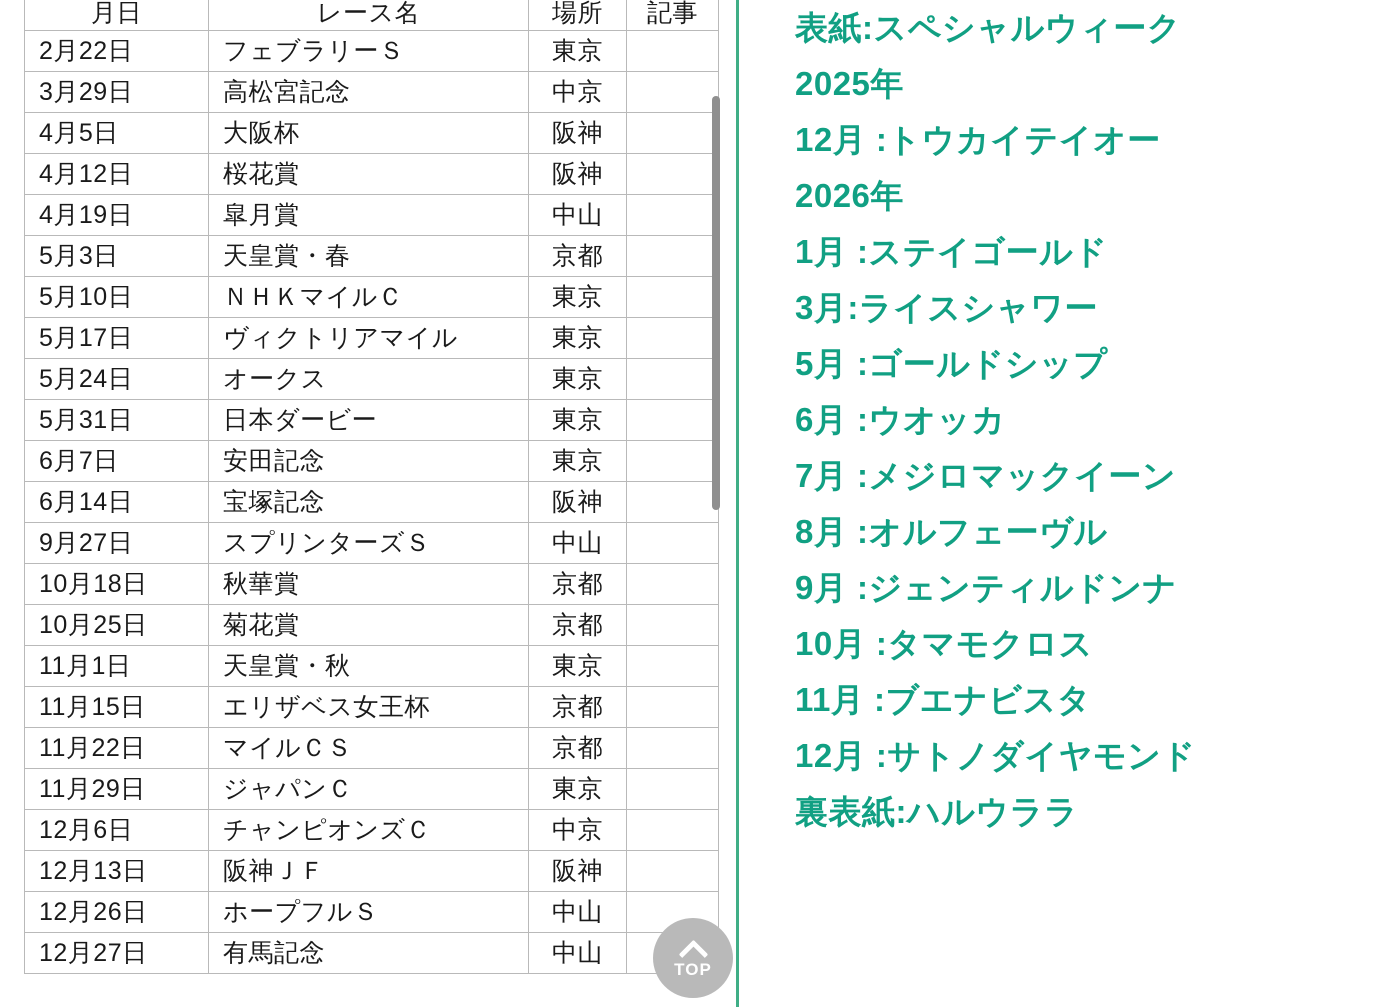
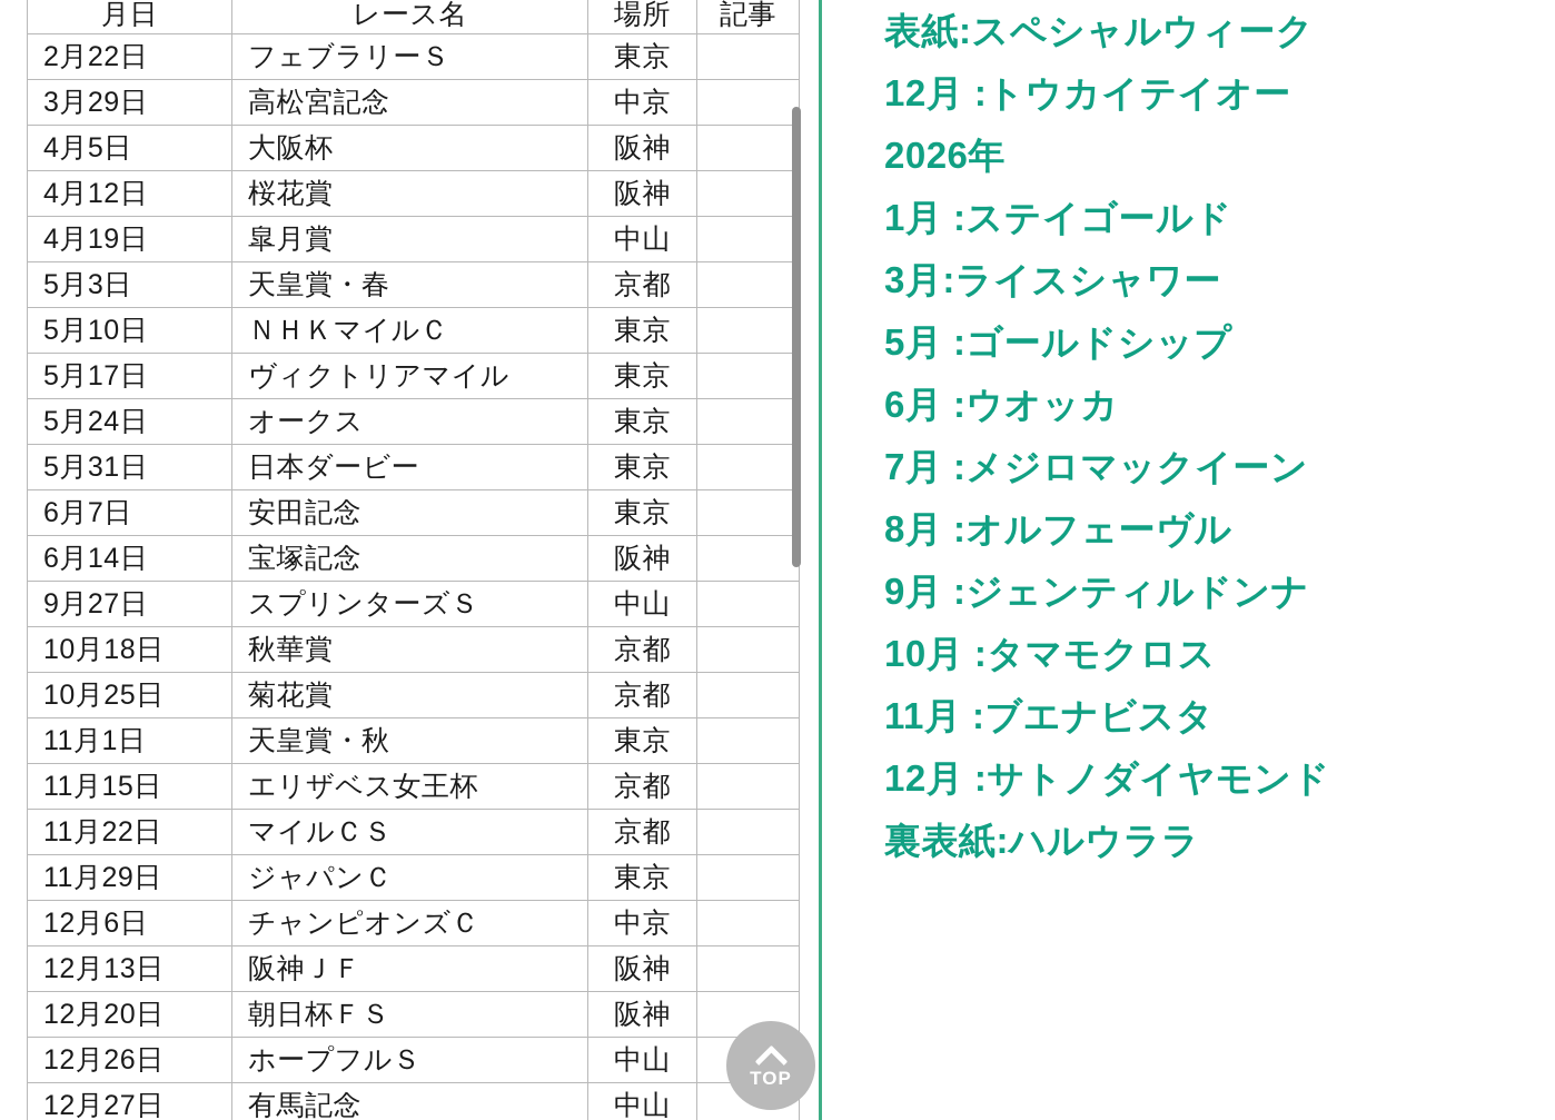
  月日	レース名	場所	記事
  2月22日	フェブラリーＳ	東京
  3月29日	高松宮記念	中京
  4月5日	大阪杯	阪神
  4月12日	桜花賞	阪神
  4月19日	皐月賞	中山
  5月3日	天皇賞・春	京都
  5月10日	ＮＨＫマイルＣ	東京
  5月17日	ヴィクトリアマイル	東京
  5月24日	オークス	東京
  5月31日	日本ダービー	東京
  6月7日	安田記念	東京
  6月14日	宝塚記念	阪神
  9月27日	スプリンターズＳ	中山
  10月18日	秋華賞	京都
  10月25日	菊花賞	京都
  11月1日	天皇賞・秋	東京
  11月15日	エリザベス女王杯	京都
  11月22日	マイルＣＳ	京都
  11月29日	ジャパンＣ	東京
  12月6日	チャンピオンズＣ	中京
  12月13日	阪神ＪＦ	阪神
+ 12月20日	朝日杯ＦＳ	阪神
  12月26日	ホープフルＳ	中山
  12月27日	有馬記念	中山
  TOP
  表紙:スペシャルウィーク
- 2025年
  12月 :トウカイテイオー
  2026年
  1月 :ステイゴールド
  3月:ライスシャワー
  5月 :ゴールドシップ
  6月 :ウオッカ
  7月 :メジロマックイーン
  8月 :オルフェーヴル
  9月 :ジェンティルドンナ
  10月 :タマモクロス
  11月 :ブエナビスタ
  12月 :サトノダイヤモンド
  裏表紙:ハルウララ
